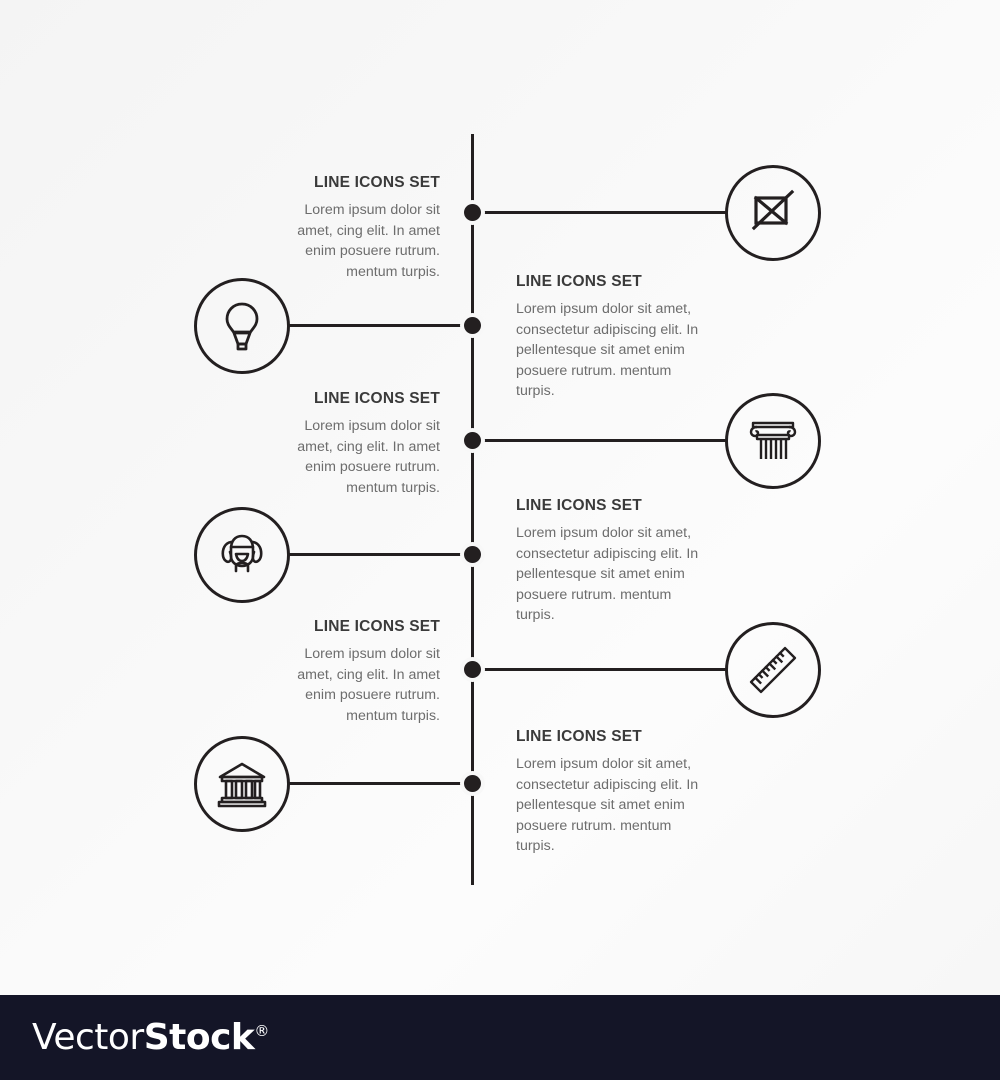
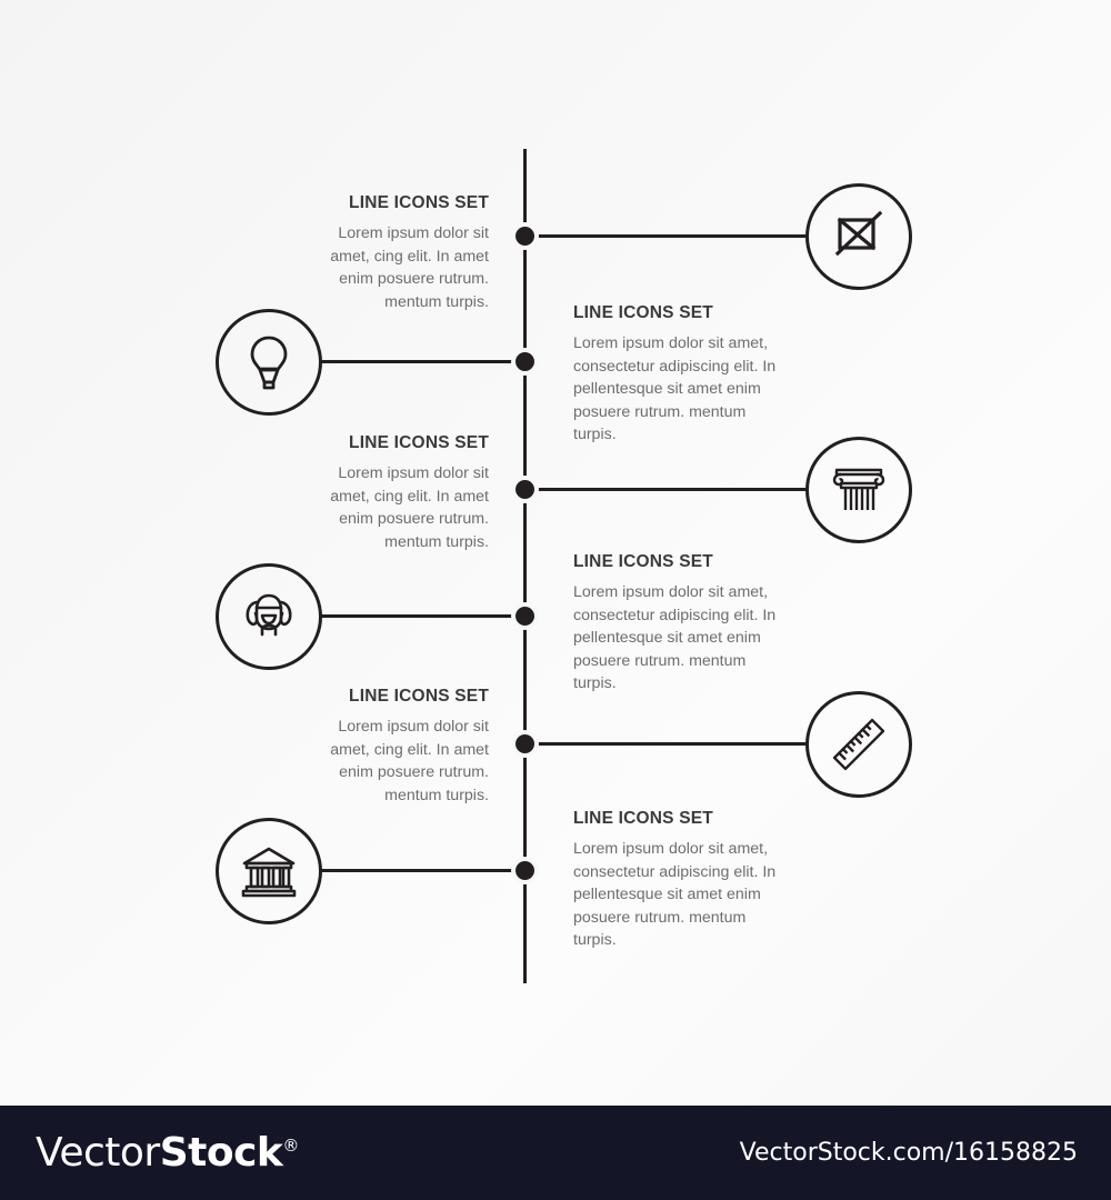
  LINE ICONS SET
  Lorem ipsum dolor sit amet, cing elit. In amet enim posuere rutrum. mentum turpis.
  LINE ICONS SET
  Lorem ipsum dolor sit amet, consectetur adipiscing elit. In pellentesque sit amet enim posuere rutrum. mentum turpis.
  LINE ICONS SET
  Lorem ipsum dolor sit amet, cing elit. In amet enim posuere rutrum. mentum turpis.
  LINE ICONS SET
  Lorem ipsum dolor sit amet, consectetur adipiscing elit. In pellentesque sit amet enim posuere rutrum. mentum turpis.
  LINE ICONS SET
  Lorem ipsum dolor sit amet, cing elit. In amet enim posuere rutrum. mentum turpis.
  LINE ICONS SET
  Lorem ipsum dolor sit amet, consectetur adipiscing elit. In pellentesque sit amet enim posuere rutrum. mentum turpis.
  VectorStock®
+ VectorStock.com/16158825
